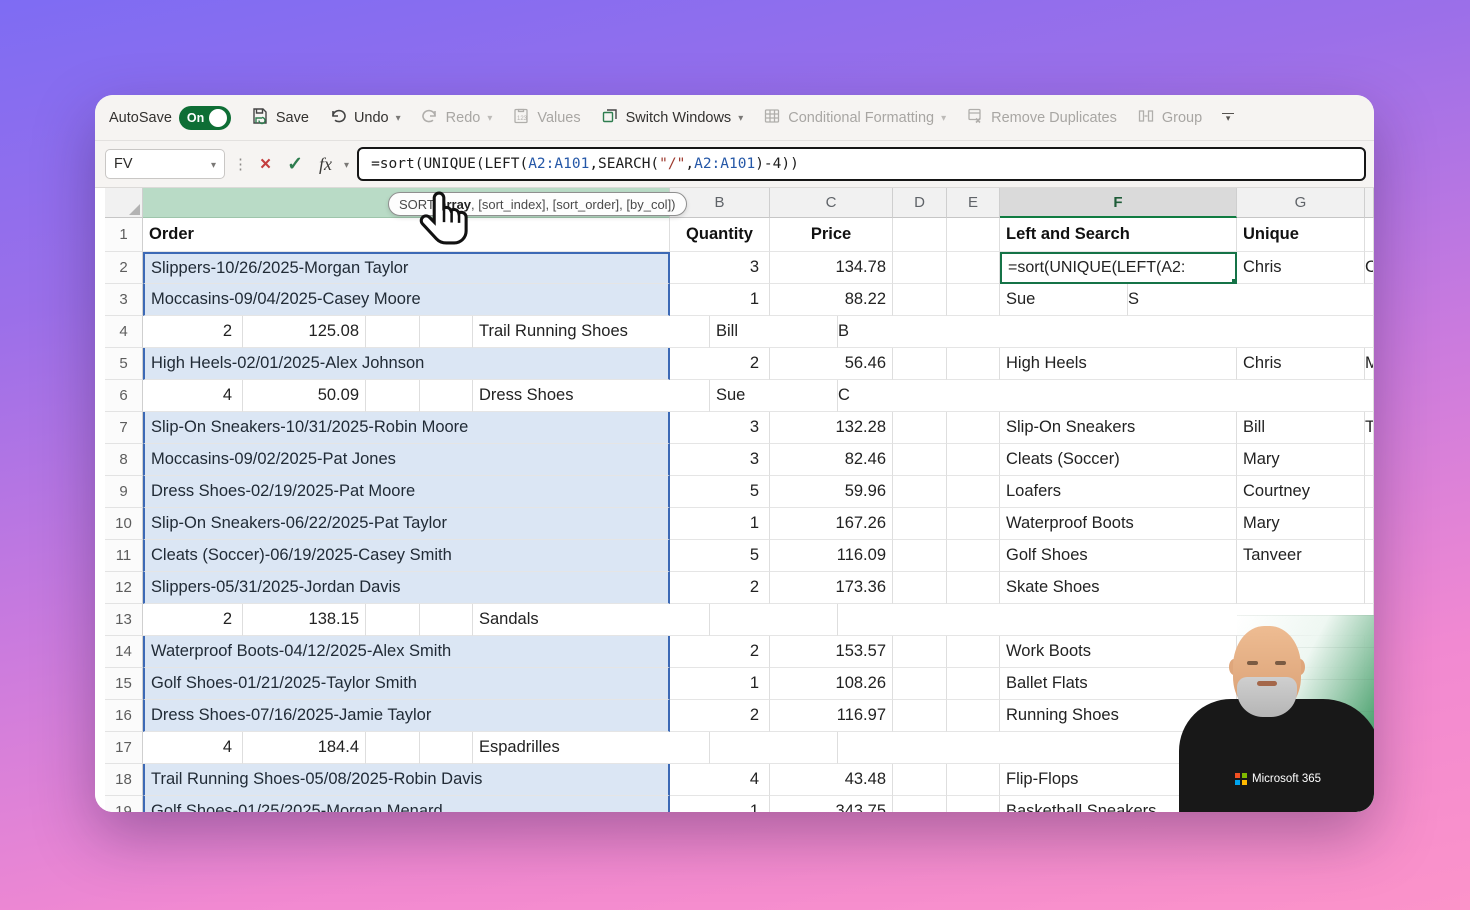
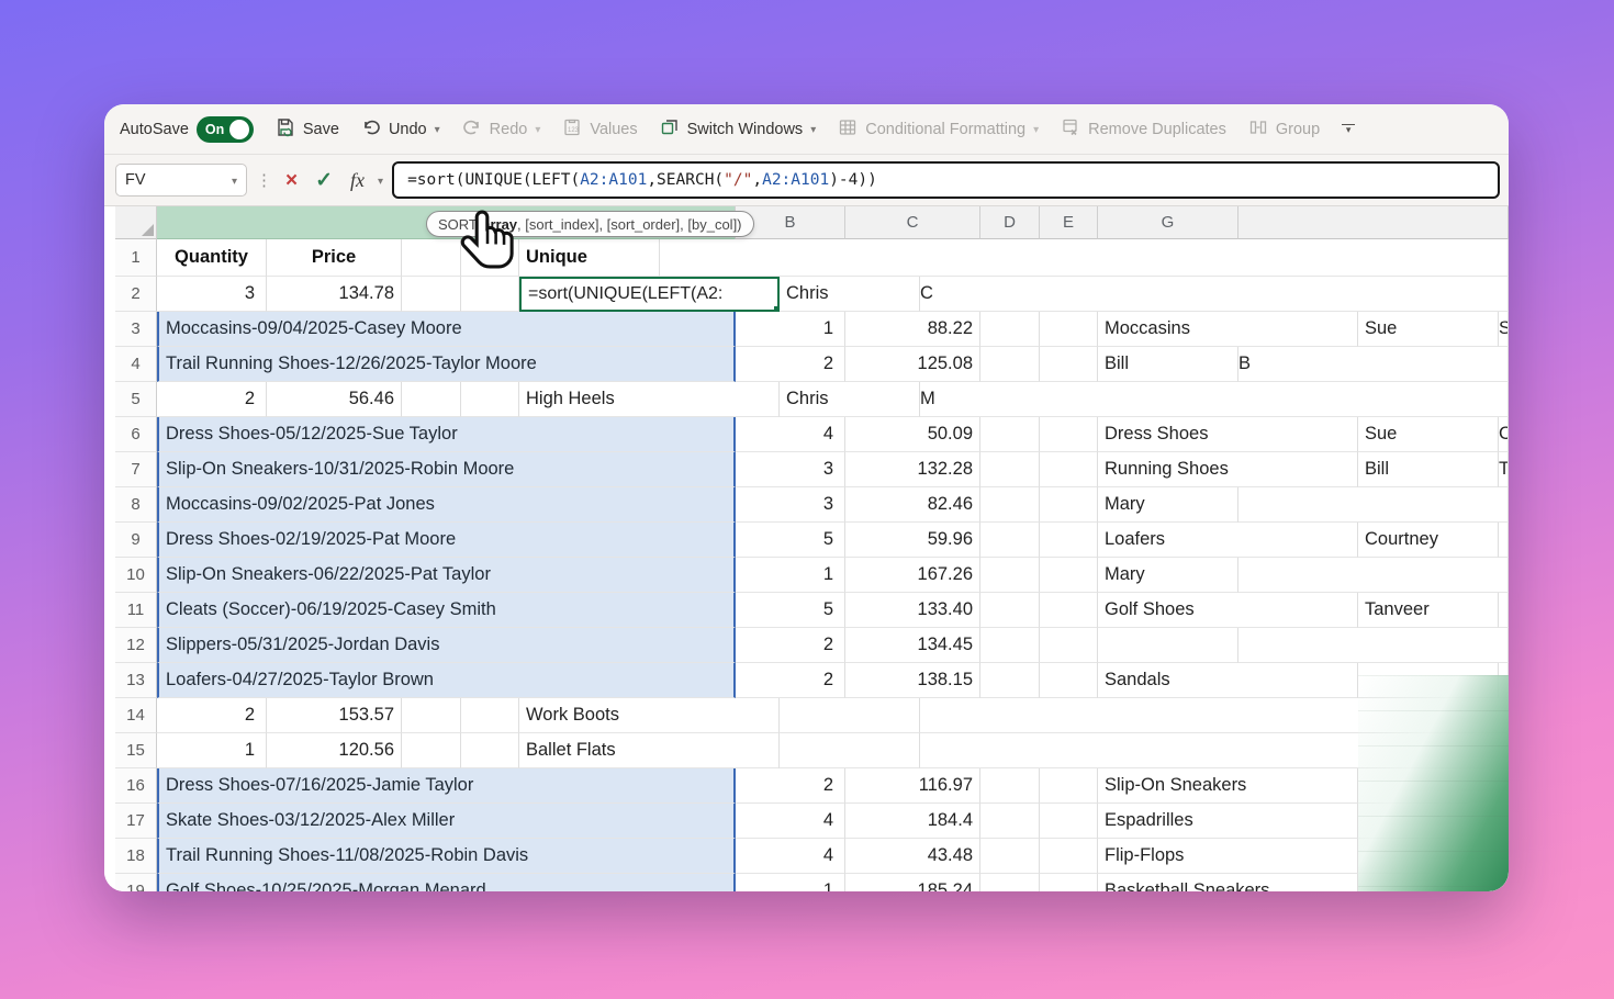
  AutoSave
  On
  Save
  Undo
  ▾
  Redo
  ▾
  Values
  Switch Windows
  ▾
  Conditional Formatting
  ▾
  Remove Duplicates
  Group
  ▾
  FV
  ▾
  ⋮
  ×
  ✓
  fx
  ▾
  =sort(UNIQUE(LEFT(
  A2:A101
  ,SEARCH(
  "/"
  ,
  A2:A101
  )-4))
  B
  C
  D
  E
- F
  G
  1
- Order
  Quantity
  Price
- Left and Search
  Unique
  2
- Slippers-10/26/2025-Morgan Taylor
  3
  134.78
  =sort(UNIQUE(LEFT(A2:
  Chris
  C
  3
  Moccasins-09/04/2025-Casey Moore
  1
  88.22
+ Moccasins
  Sue
  S
  4
+ Trail Running Shoes-12/26/2025-Taylor Moore
  2
  125.08
- Trail Running Shoes
  Bill
  B
  5
- High Heels-02/01/2025-Alex Johnson
  2
  56.46
  High Heels
  Chris
  M
  6
+ Dress Shoes-05/12/2025-Sue Taylor
  4
  50.09
  Dress Shoes
  Sue
  C
  7
  Slip-On Sneakers-10/31/2025-Robin Moore
  3
  132.28
- Slip-On Sneakers
+ Running Shoes
  Bill
  T
  8
  Moccasins-09/02/2025-Pat Jones
  3
  82.46
- Cleats (Soccer)
  Mary
  9
  Dress Shoes-02/19/2025-Pat Moore
  5
  59.96
  Loafers
  Courtney
  10
  Slip-On Sneakers-06/22/2025-Pat Taylor
  1
  167.26
- Waterproof Boots
  Mary
  11
  Cleats (Soccer)-06/19/2025-Casey Smith
  5
- 116.09
+ 133.40
  Golf Shoes
  Tanveer
  12
  Slippers-05/31/2025-Jordan Davis
  2
- 173.36
+ 134.45
- Skate Shoes
  13
+ Loafers-04/27/2025-Taylor Brown
  2
  138.15
  Sandals
  14
- Waterproof Boots-04/12/2025-Alex Smith
  2
  153.57
  Work Boots
  15
- Golf Shoes-01/21/2025-Taylor Smith
  1
- 108.26
+ 120.56
  Ballet Flats
  16
  Dress Shoes-07/16/2025-Jamie Taylor
  2
  116.97
- Running Shoes
+ Slip-On Sneakers
  17
+ Skate Shoes-03/12/2025-Alex Miller
  4
  184.4
  Espadrilles
  18
- Trail Running Shoes-05/08/2025-Robin Davis
+ Trail Running Shoes-11/08/2025-Robin Davis
  4
  43.48
  Flip-Flops
  19
- Golf Shoes-01/25/2025-Morgan Menard
+ Golf Shoes-10/25/2025-Morgan Menard
  1
- 343.75
+ 185.24
  Basketball Sneakers
- Microsoft 365
  SORT
  rray
  , [sort_index], [sort_order], [by_col])
